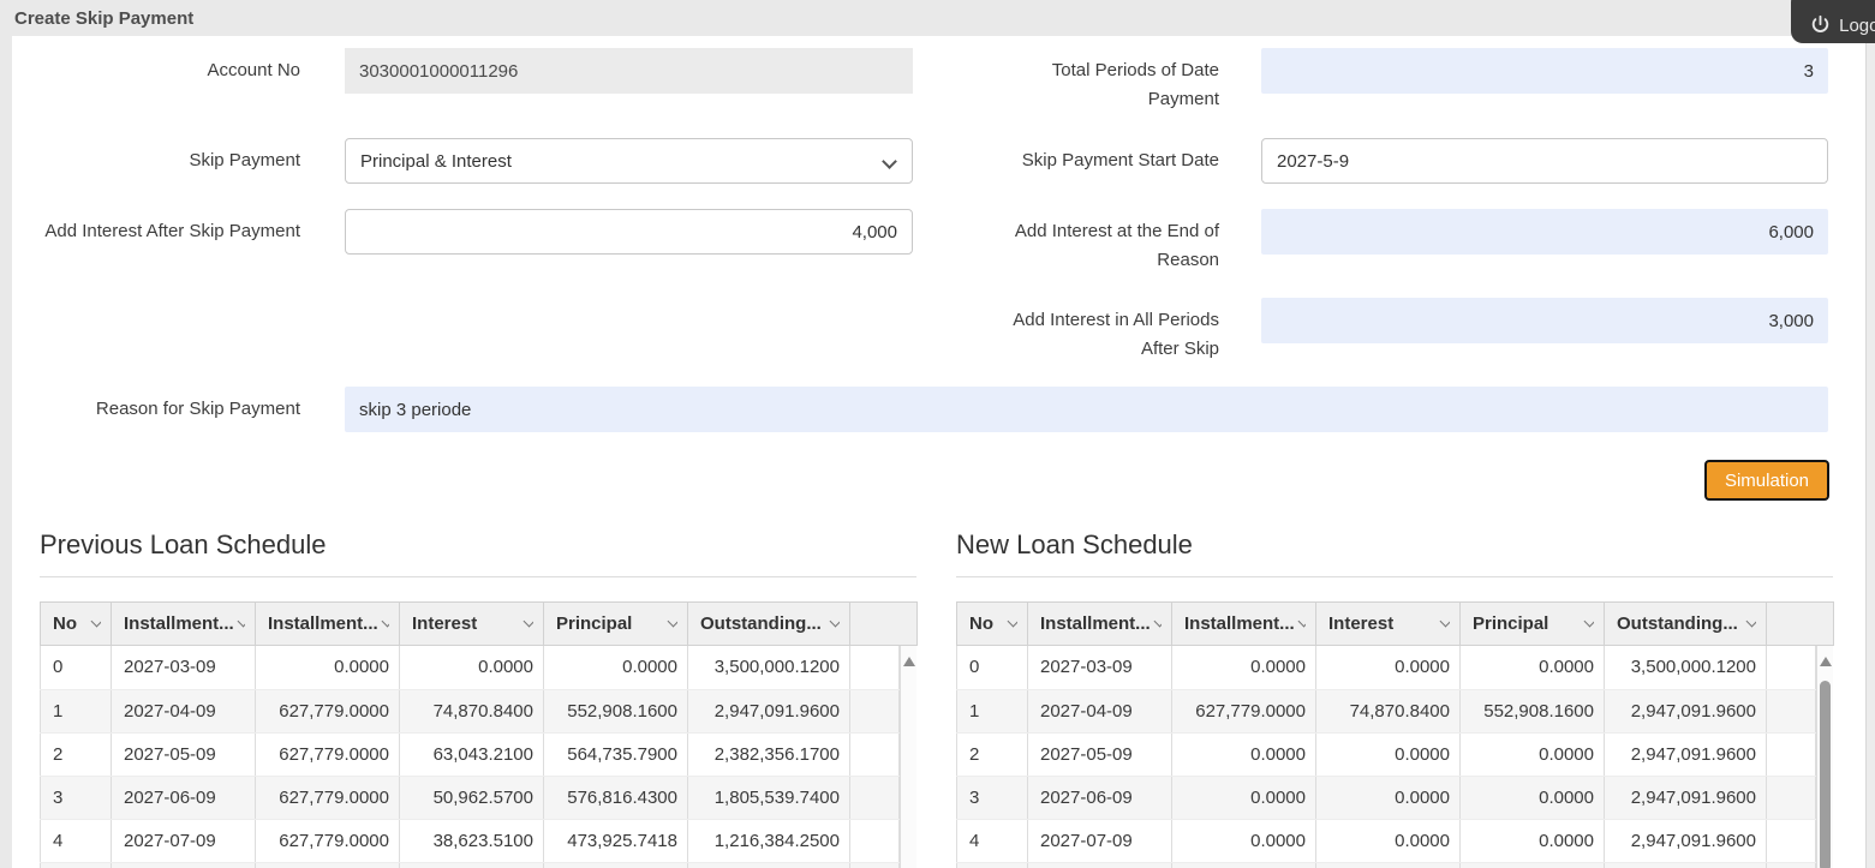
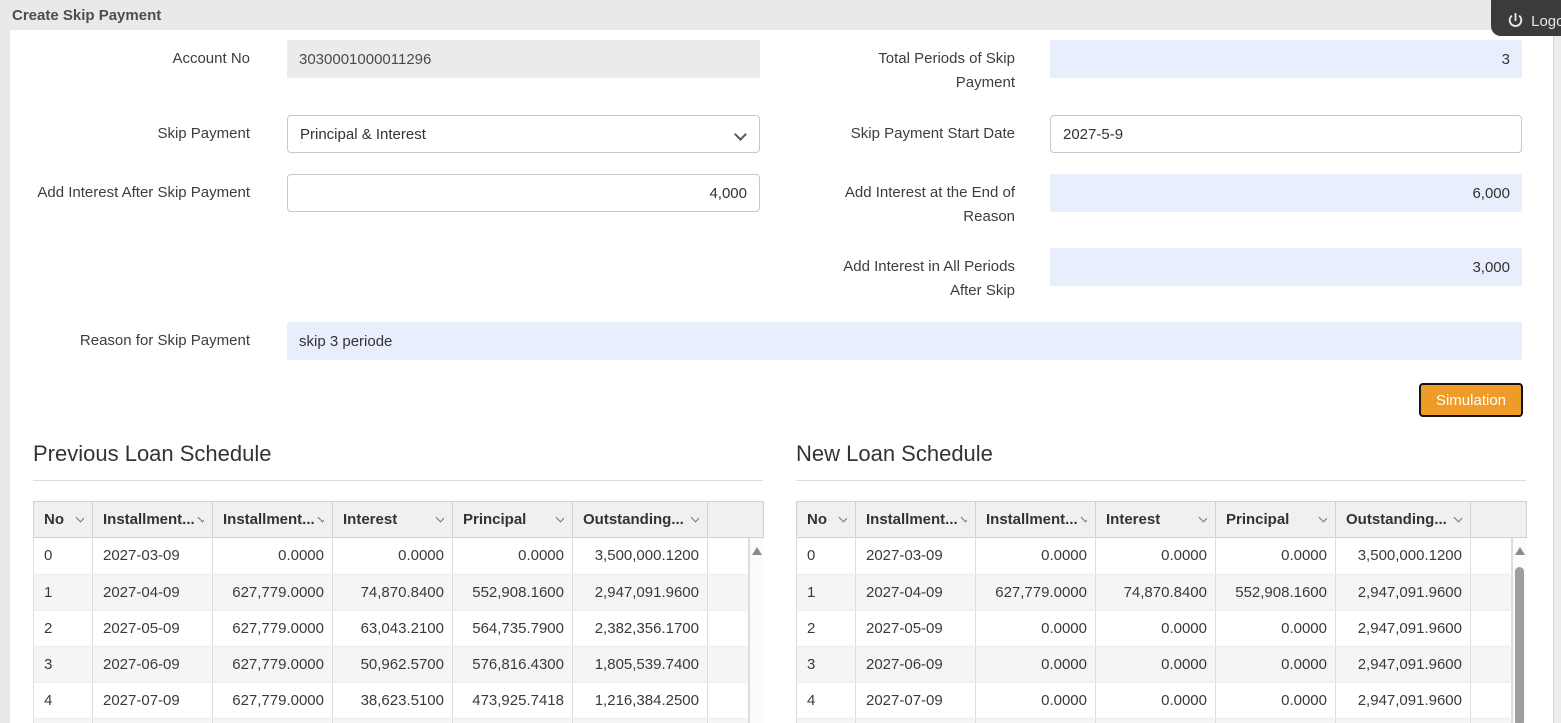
  Create Skip Payment
  Account No
  3030001000011296
  Skip Payment
  Principal & Interest
  Add Interest After Skip Payment
  4,000
  Reason for Skip Payment
  skip 3 periode
- Total Periods of Date Payment
+ Total Periods of Skip Payment
  3
  Skip Payment Start Date
  2027-5-9
  Add Interest at the End of Reason
  6,000
  Add Interest in All Periods After Skip
  3,000
  Simulation
  Previous Loan Schedule
  No	Installment...	Installment...	Interest	Principal	Outstanding...
  0	2027-03-09	0.0000	0.0000	0.0000	3,500,000.1200
  1	2027-04-09	627,779.0000	74,870.8400	552,908.1600	2,947,091.9600
  2	2027-05-09	627,779.0000	63,043.2100	564,735.7900	2,382,356.1700
  3	2027-06-09	627,779.0000	50,962.5700	576,816.4300	1,805,539.7400
  4	2027-07-09	627,779.0000	38,623.5100	473,925.7418	1,216,384.2500
  New Loan Schedule
  No	Installment...	Installment...	Interest	Principal	Outstanding...
  0	2027-03-09	0.0000	0.0000	0.0000	3,500,000.1200
  1	2027-04-09	627,779.0000	74,870.8400	552,908.1600	2,947,091.9600
  2	2027-05-09	0.0000	0.0000	0.0000	2,947,091.9600
  3	2027-06-09	0.0000	0.0000	0.0000	2,947,091.9600
  4	2027-07-09	0.0000	0.0000	0.0000	2,947,091.9600
